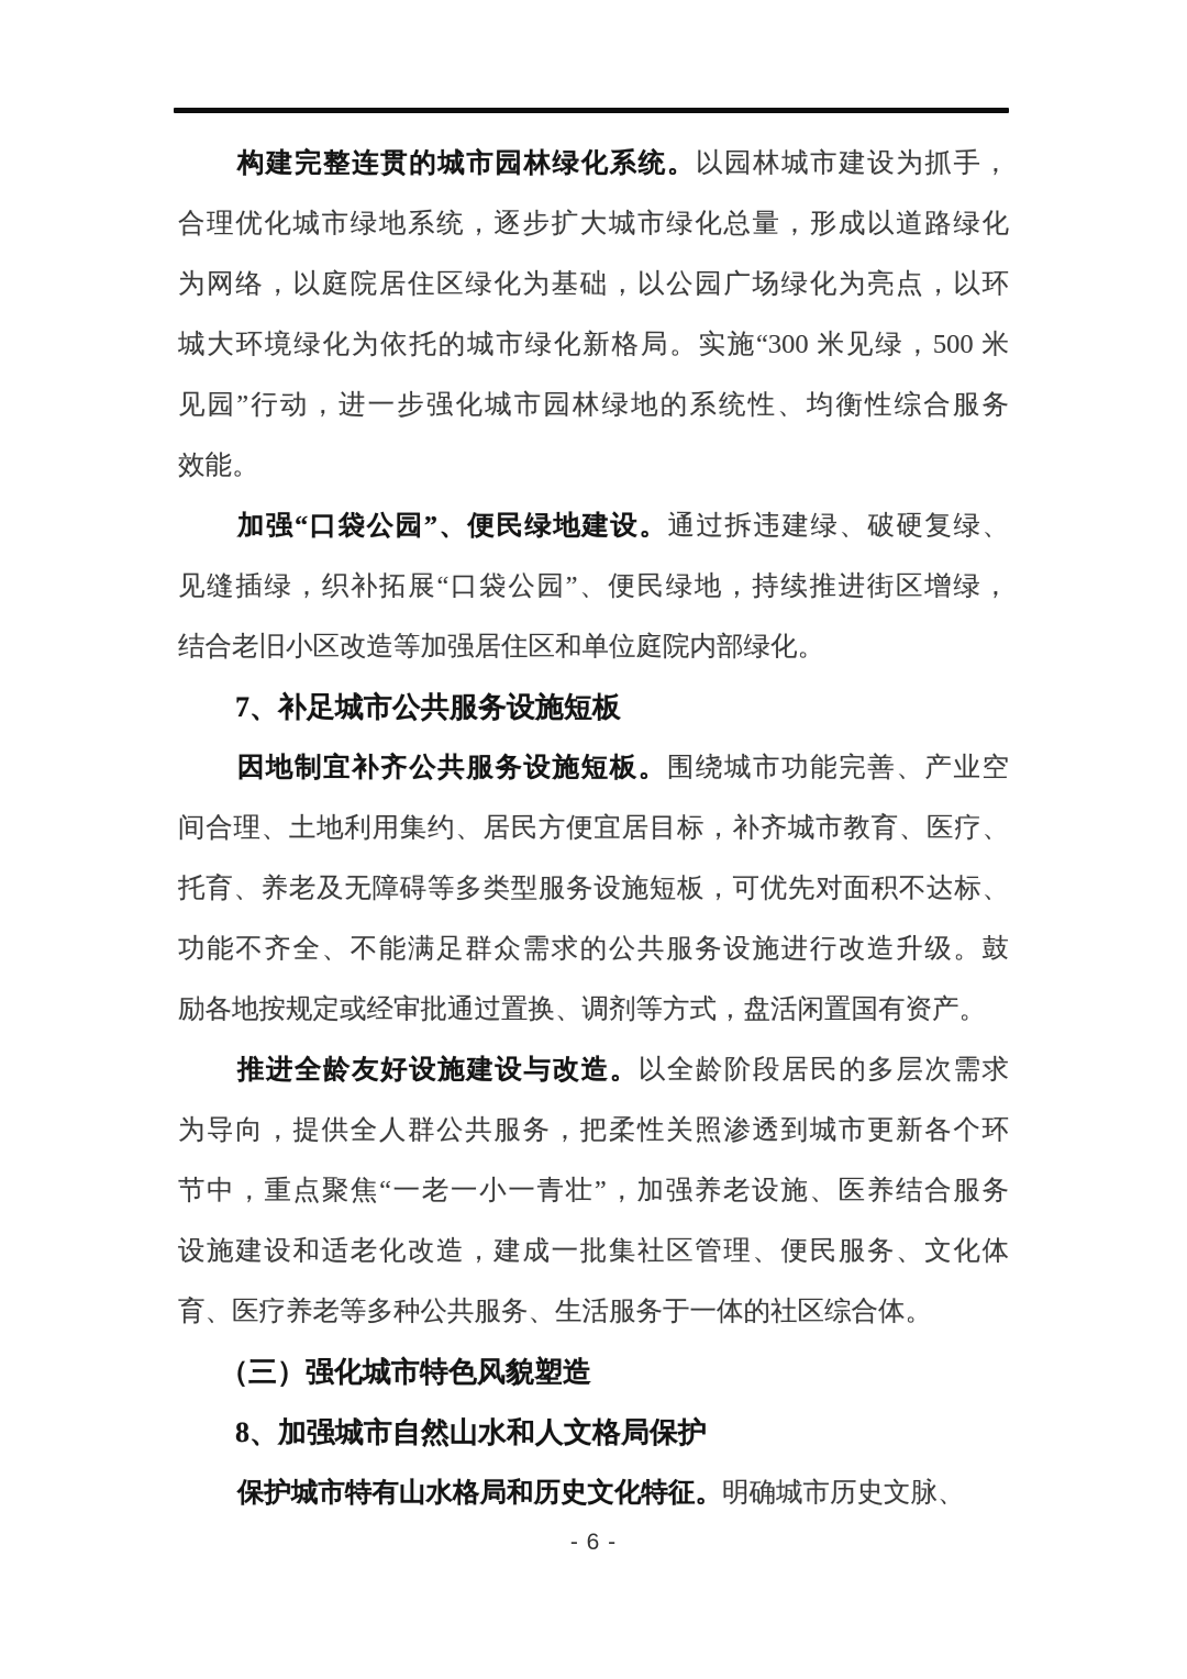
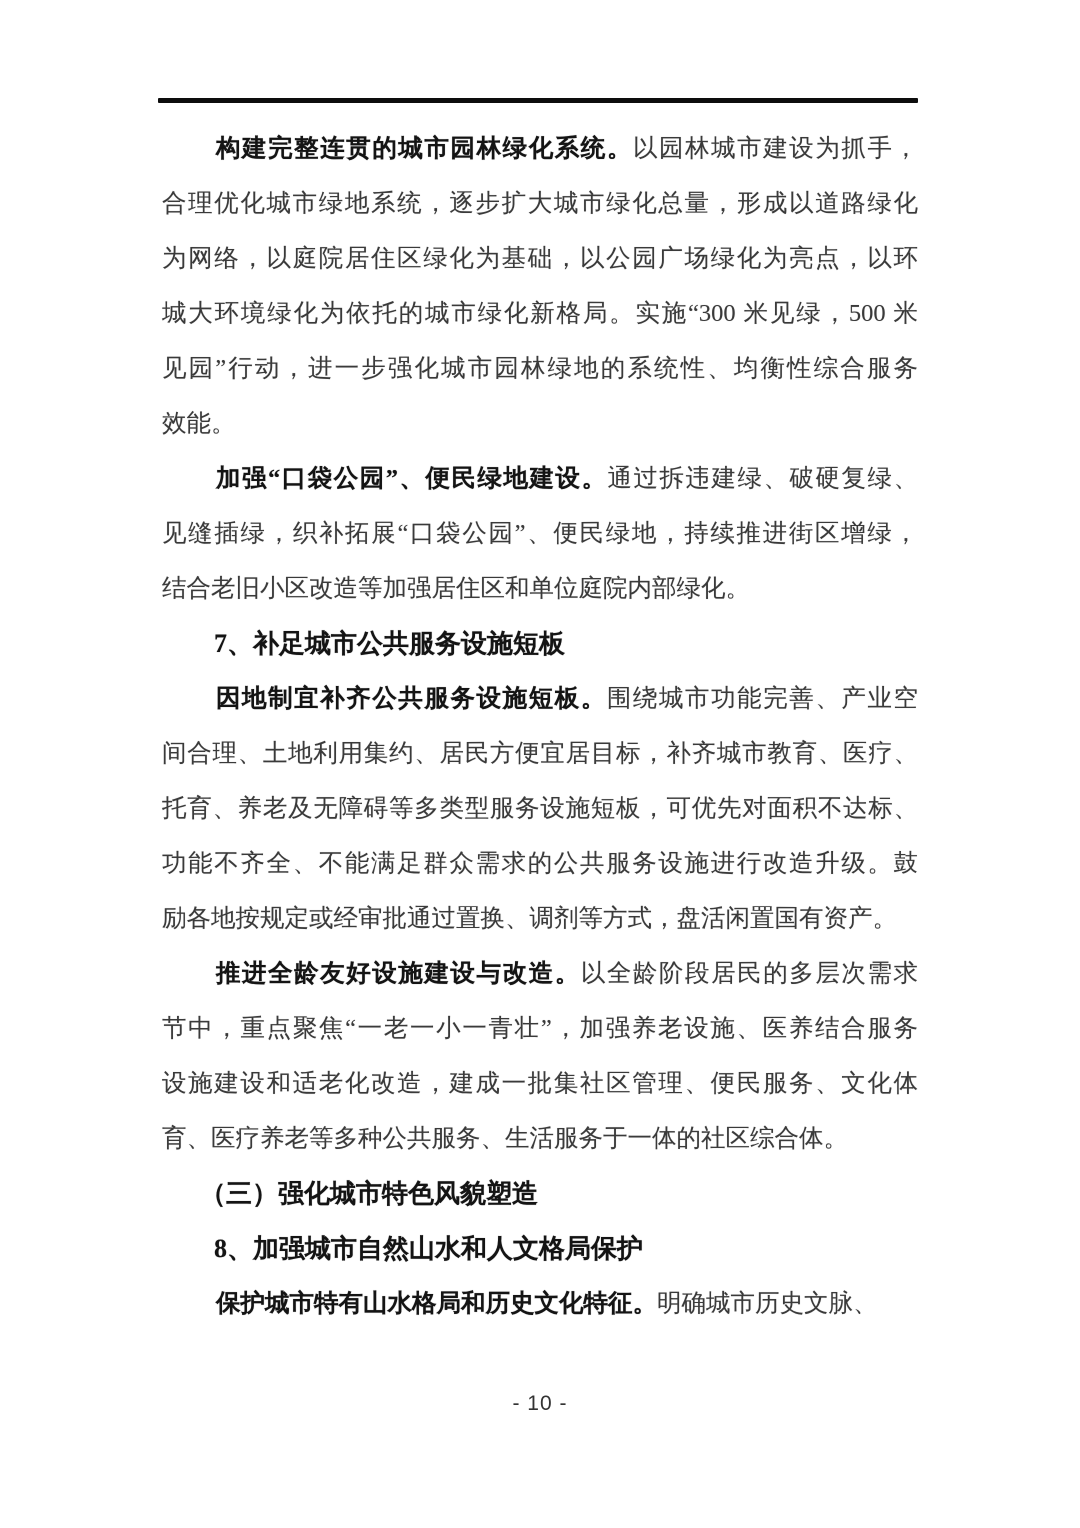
  构建完整连贯的城市园林绿化系统。以园林城市建设为抓手，
  合理优化城市绿地系统，逐步扩大城市绿化总量，形成以道路绿化
  为网络，以庭院居住区绿化为基础，以公园广场绿化为亮点，以环
  城大环境绿化为依托的城市绿化新格局。实施“300 米见绿，500 米
  见园”行动，进一步强化城市园林绿地的系统性、均衡性综合服务
  效能。
  加强“口袋公园”、便民绿地建设。通过拆违建绿、破硬复绿、
  见缝插绿，织补拓展“口袋公园”、便民绿地，持续推进街区增绿，
  结合老旧小区改造等加强居住区和单位庭院内部绿化。
  7、补足城市公共服务设施短板
  因地制宜补齐公共服务设施短板。围绕城市功能完善、产业空
  间合理、土地利用集约、居民方便宜居目标，补齐城市教育、医疗、
  托育、养老及无障碍等多类型服务设施短板，可优先对面积不达标、
  功能不齐全、不能满足群众需求的公共服务设施进行改造升级。鼓
  励各地按规定或经审批通过置换、调剂等方式，盘活闲置国有资产。
  推进全龄友好设施建设与改造。以全龄阶段居民的多层次需求
- 为导向，提供全人群公共服务，把柔性关照渗透到城市更新各个环
  节中，重点聚焦“一老一小一青壮”，加强养老设施、医养结合服务
  设施建设和适老化改造，建成一批集社区管理、便民服务、文化体
  育、医疗养老等多种公共服务、生活服务于一体的社区综合体。
  （三）强化城市特色风貌塑造
  8、加强城市自然山水和人文格局保护
  保护城市特有山水格局和历史文化特征。明确城市历史文脉、
- - 6 -
+ - 10 -
